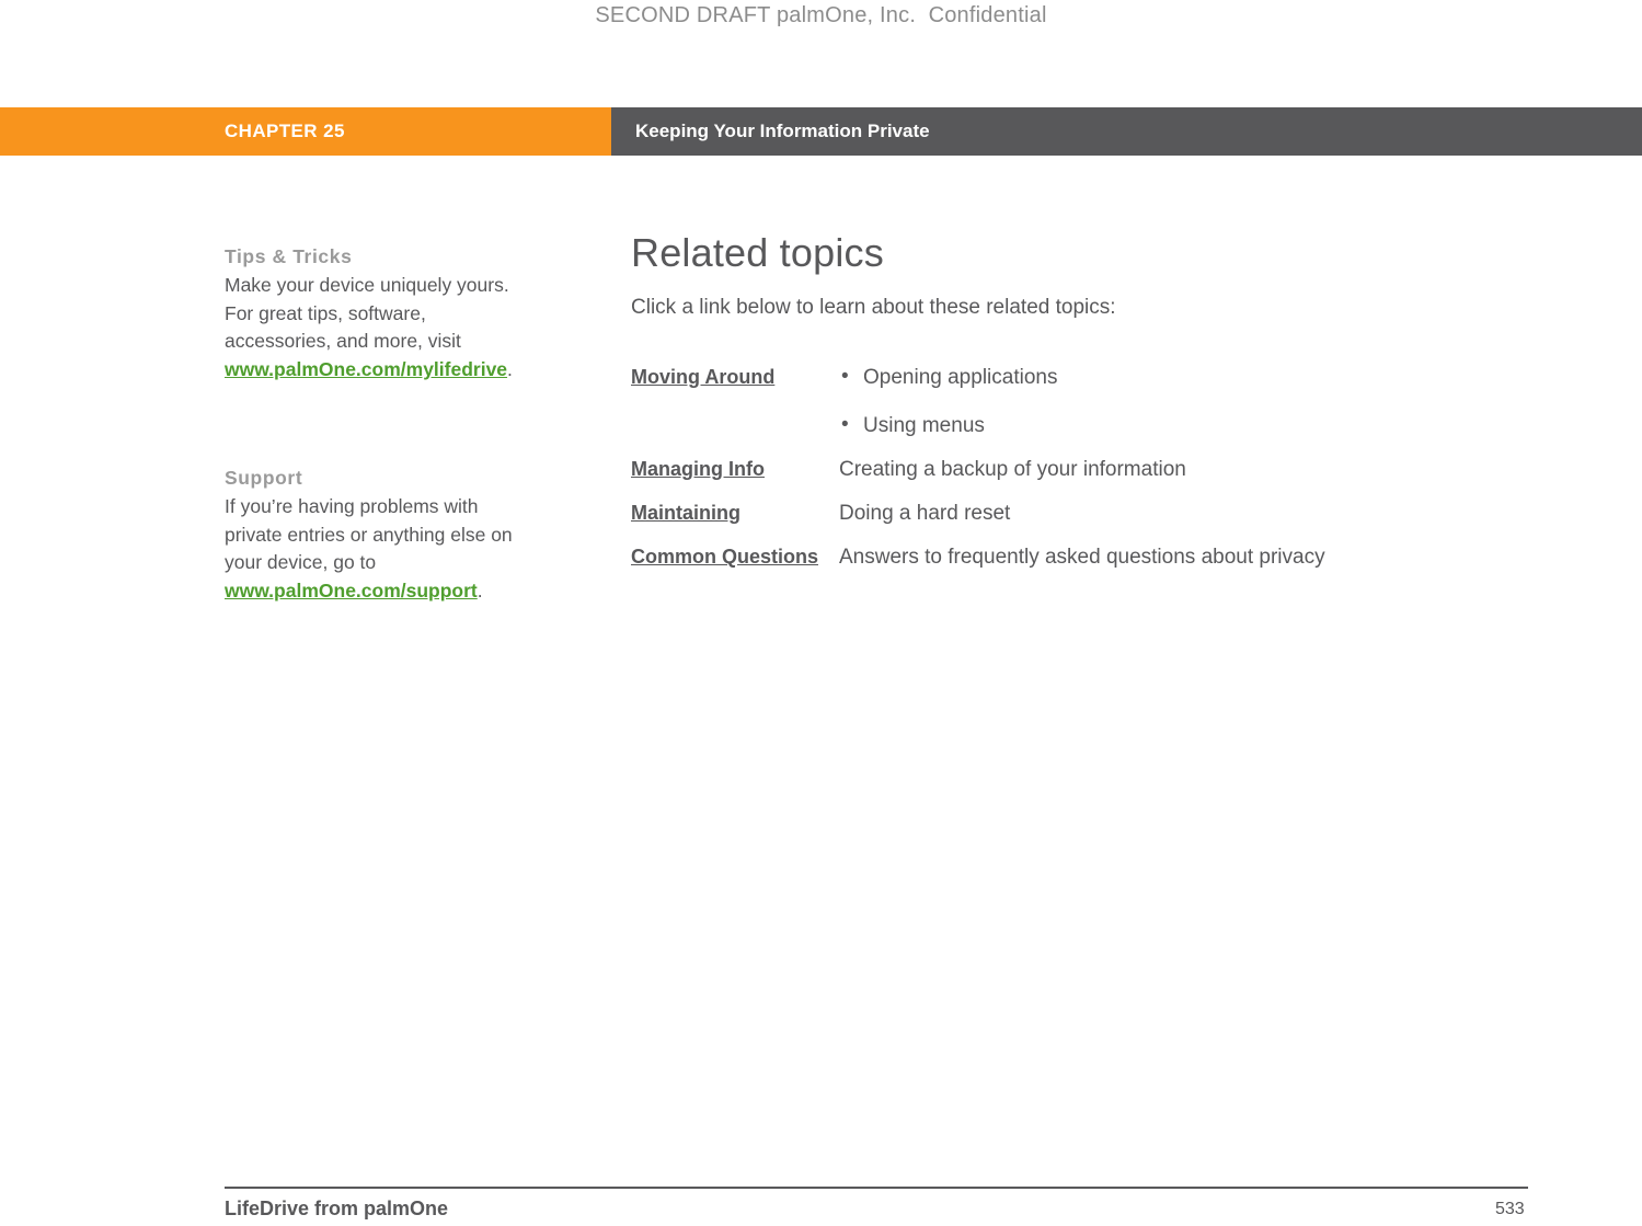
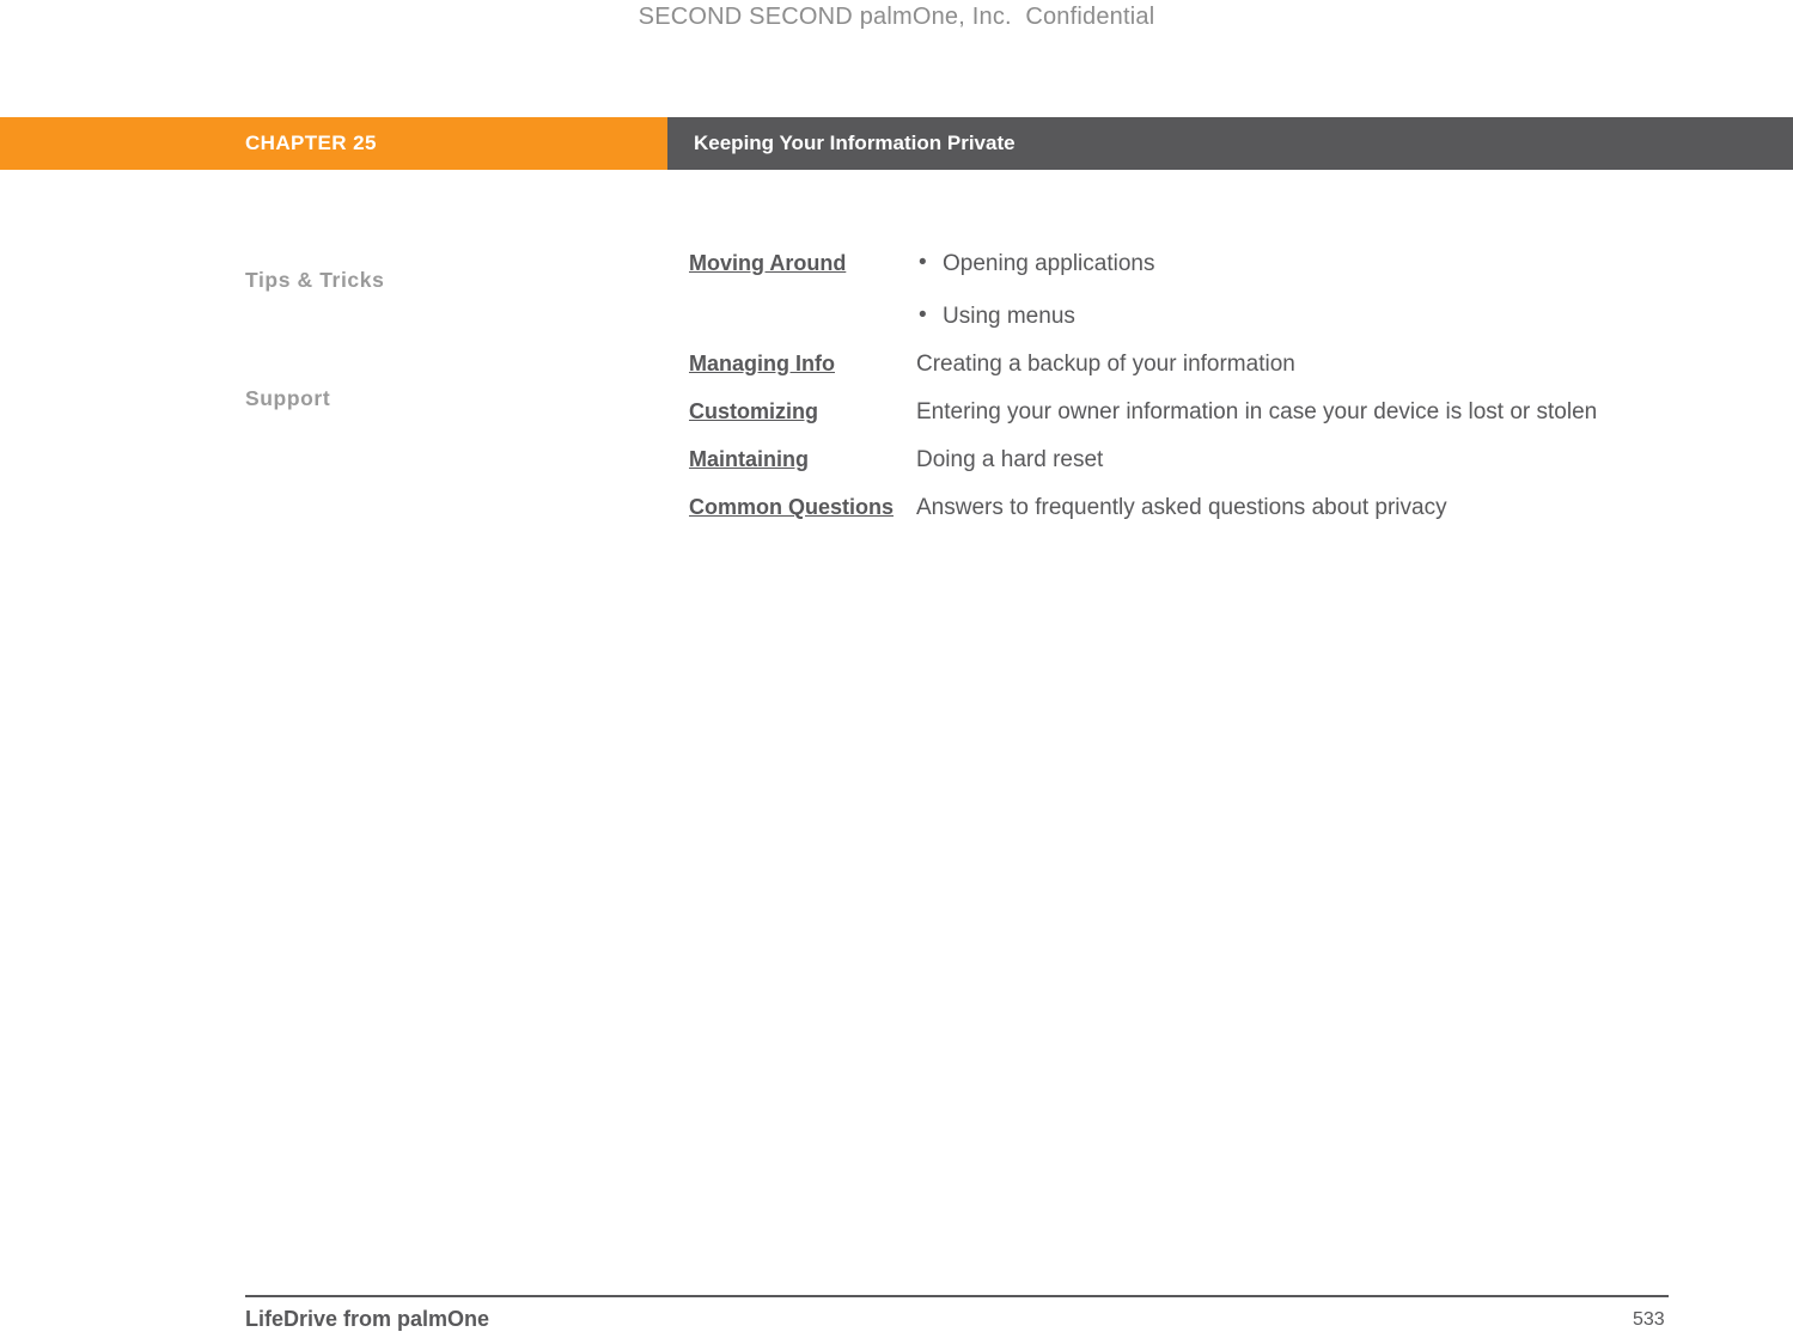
- SECOND DRAFT palmOne, Inc. Confidential
+ SECOND SECOND palmOne, Inc. Confidential
  CHAPTER 25
  Keeping Your Information Private
  Tips & Tricks
- Make your device uniquely yours. For great tips, software, accessories, and more, visit www.palmOne.com/mylifedrive.
  Support
- If you’re having problems with private entries or anything else on your device, go to www.palmOne.com/support.
- Related topics
- Click a link below to learn about these related topics:
  Moving Around	Opening applications Using menus
  Managing Info	Creating a backup of your information
+ Customizing	Entering your owner information in case your device is lost or stolen
  Maintaining	Doing a hard reset
  Common Questions	Answers to frequently asked questions about privacy
  LifeDrive from palmOne
  533
